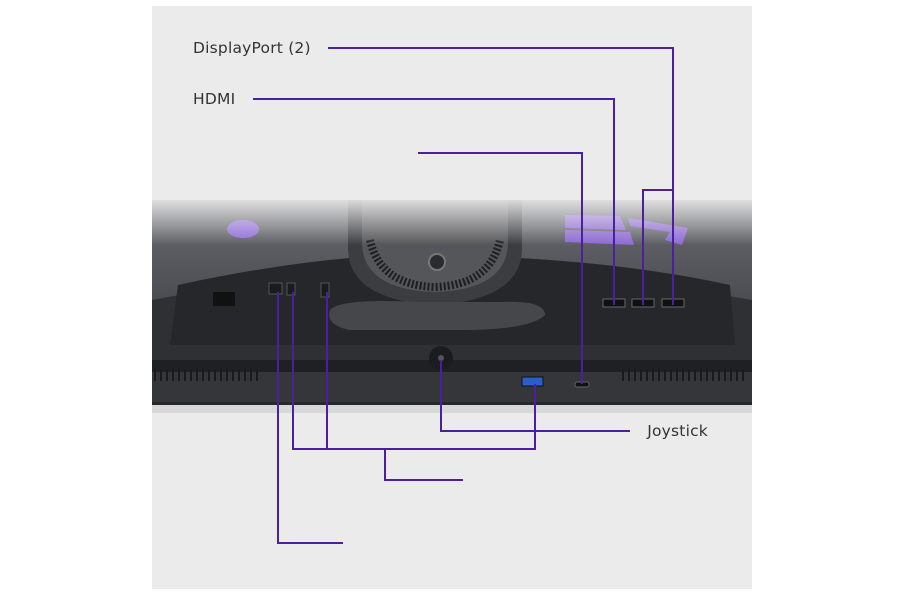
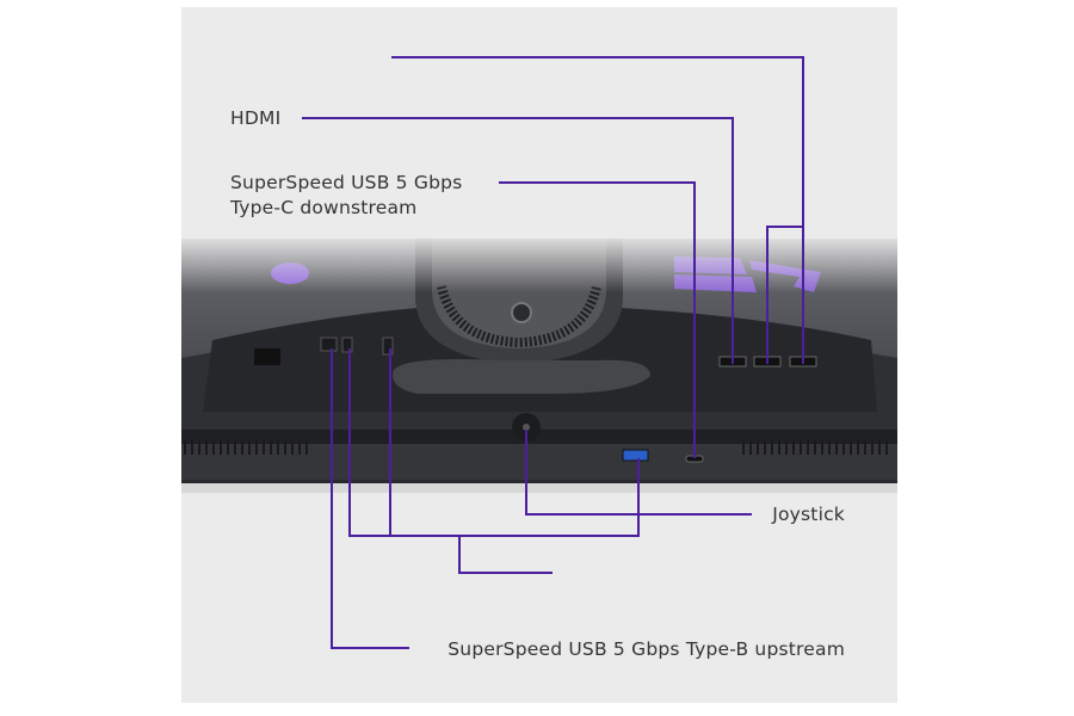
- DisplayPort (2)
  HDMI
+ SuperSpeed USB 5 Gbps
+ Type-C downstream
  Joystick
+ SuperSpeed USB 5 Gbps Type-B upstream
